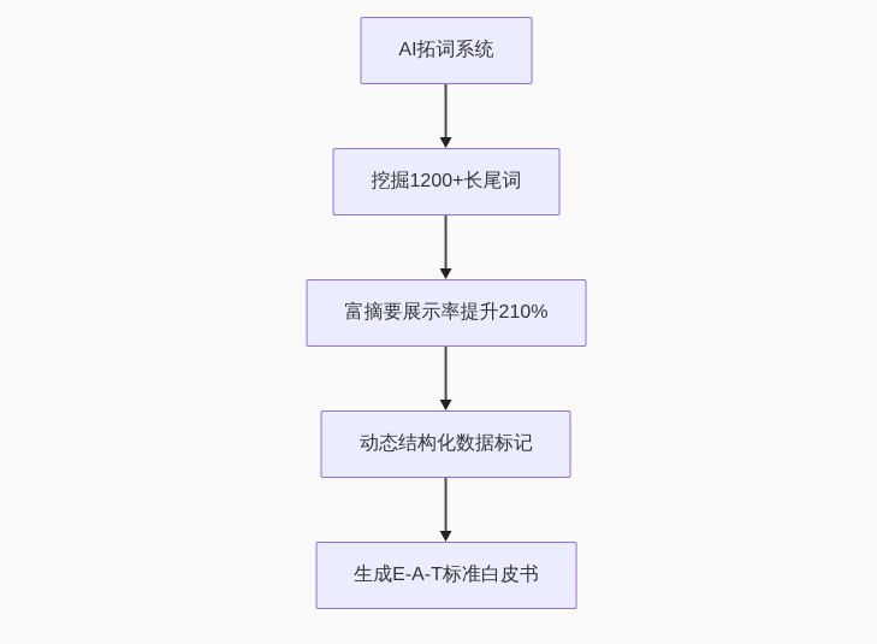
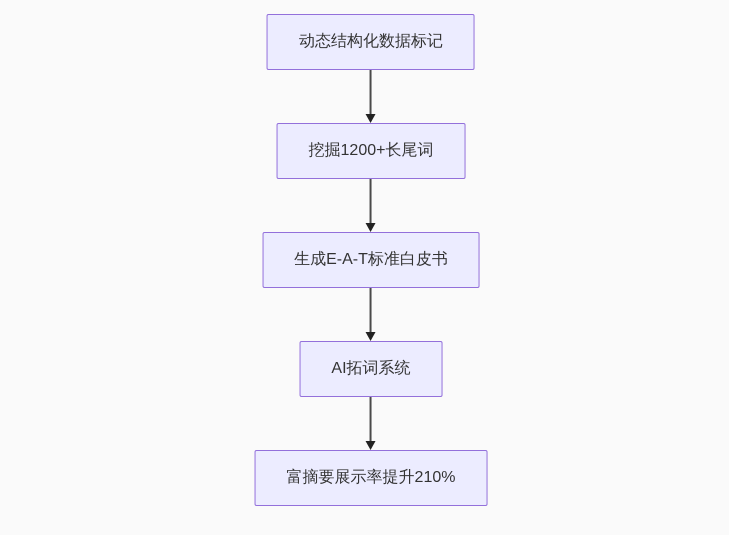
- AI拓词系统
+ 动态结构化数据标记
  挖掘1200+长尾词
- 富摘要展示率提升210%
+ 生成E-A-T标准白皮书
- 动态结构化数据标记
+ AI拓词系统
- 生成E-A-T标准白皮书
+ 富摘要展示率提升210%
